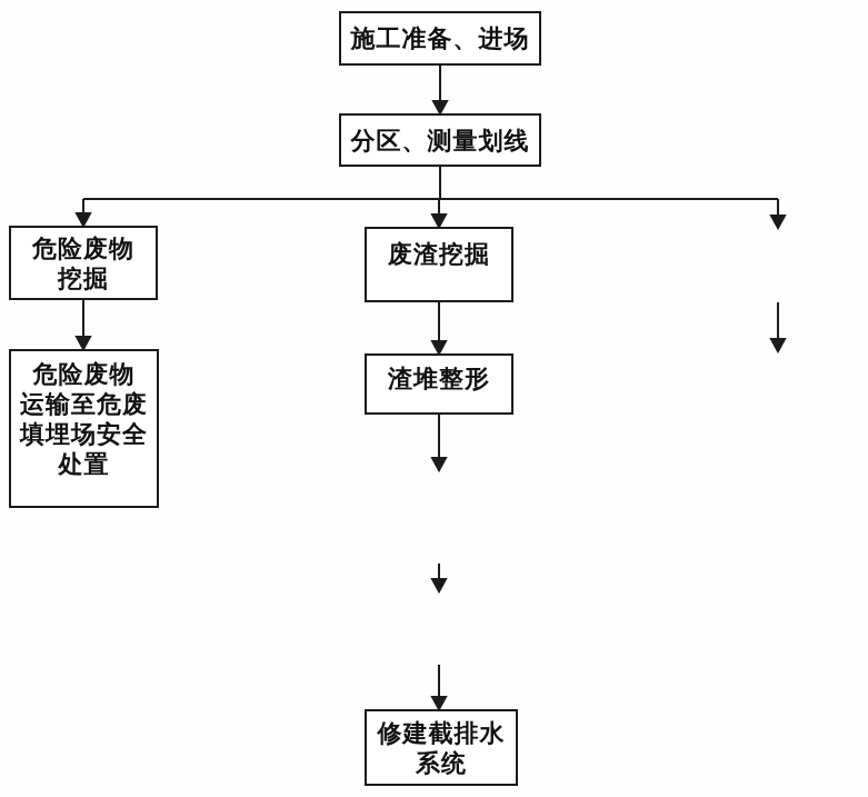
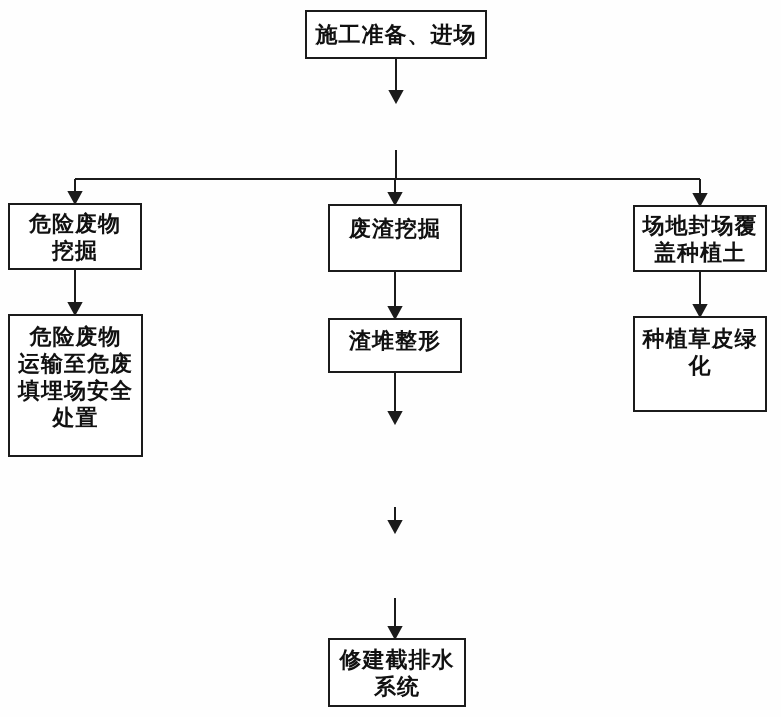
  施工准备、进场
- 分区、测量划线
  危险废物
  挖掘
  危险废物
  运输至危废
  填埋场安全
  处置
  废渣挖掘
  渣堆整形
  修建截排水
  系统
+ 场地封场覆
+ 盖种植土
+ 种植草皮绿
+ 化
